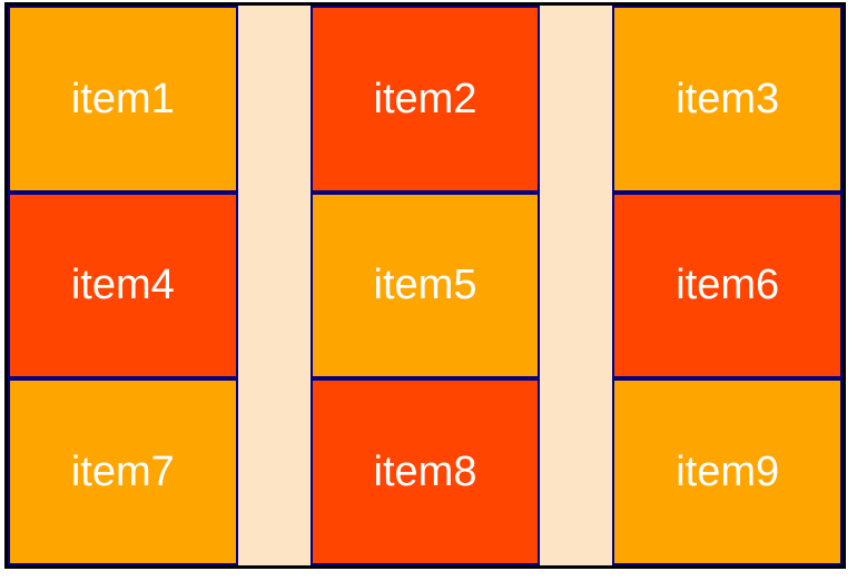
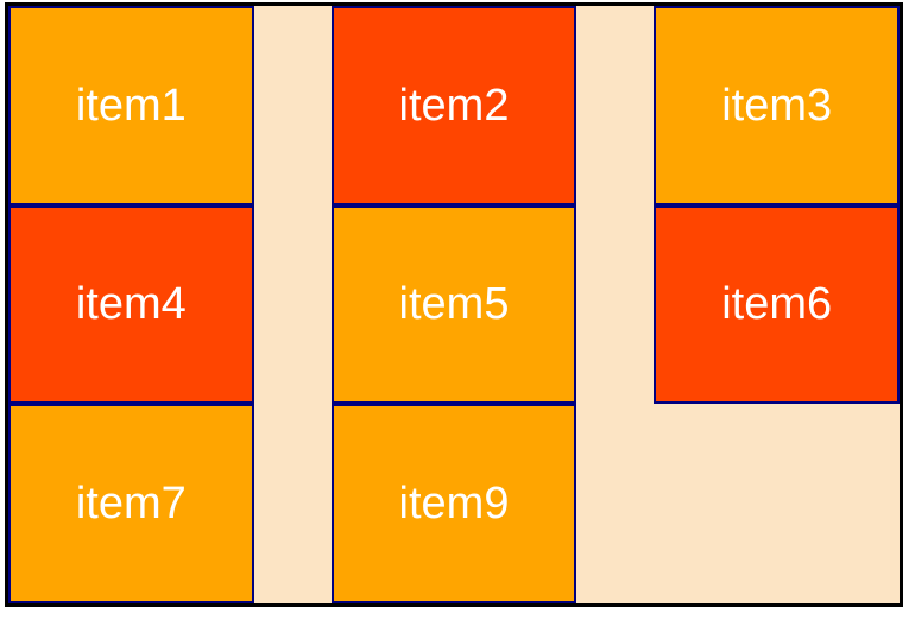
  item1
  item2
  item3
  item4
  item5
  item6
  item7
- item8
  item9
